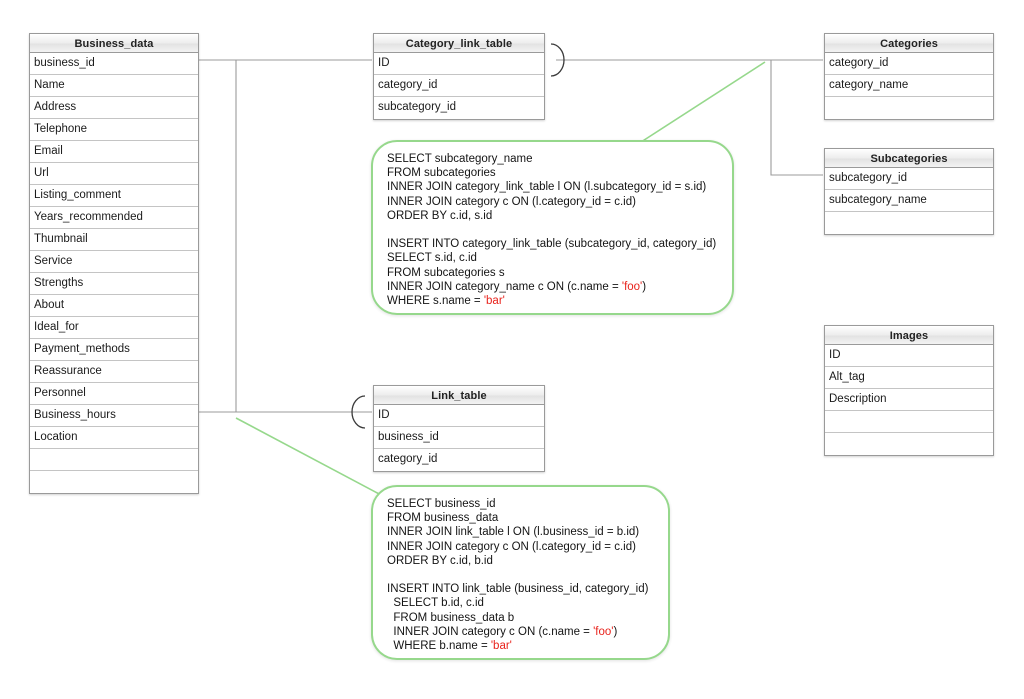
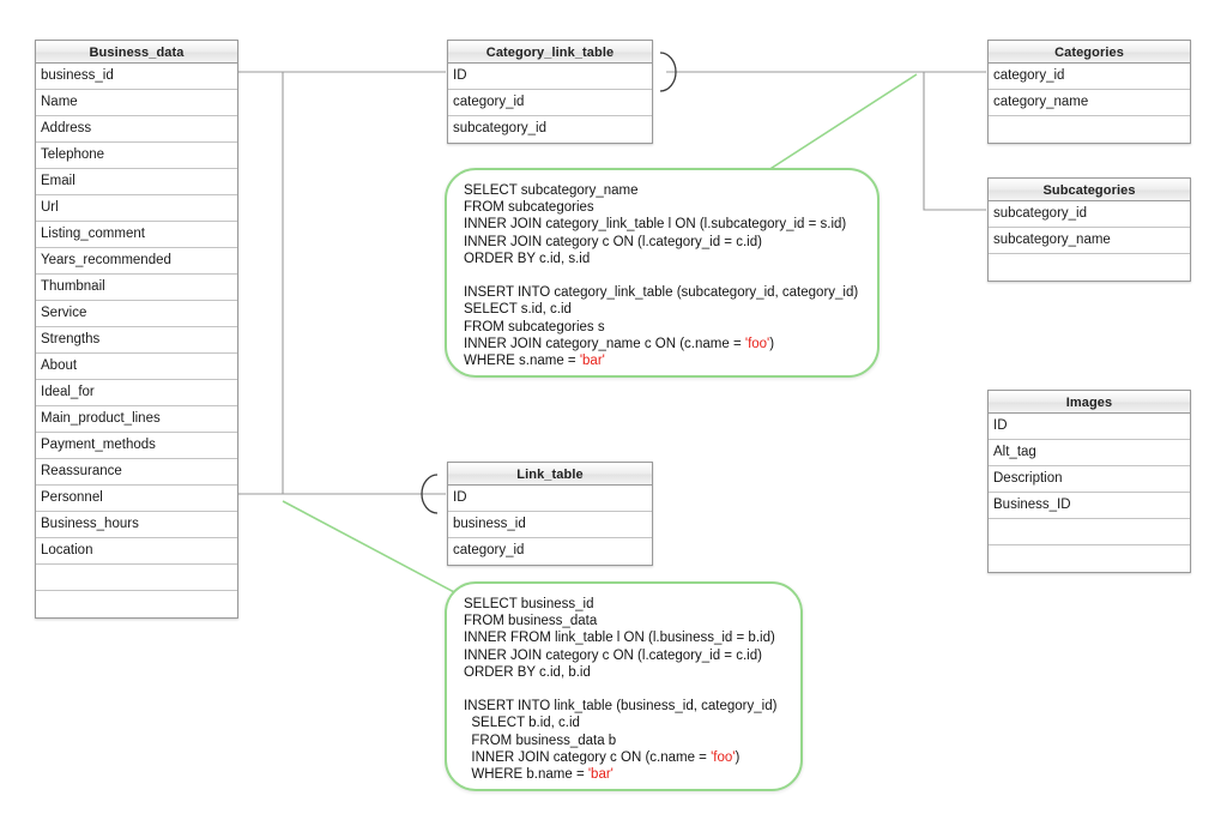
  Business_data
  business_id
  Name
  Address
  Telephone
  Email
  Url
  Listing_comment
  Years_recommended
  Thumbnail
  Service
  Strengths
  About
  Ideal_for
+ Main_product_lines
  Payment_methods
  Reassurance
  Personnel
  Business_hours
  Location
  Category_link_table
  ID
  category_id
  subcategory_id
  Categories
  category_id
  category_name
  Subcategories
  subcategory_id
  subcategory_name
  Images
  ID
  Alt_tag
  Description
+ Business_ID
  Link_table
  ID
  business_id
  category_id
  SELECT subcategory_name FROM subcategories INNER JOIN category_link_table l ON (l.subcategory_id = s.id) INNER JOIN category c ON (l.category_id = c.id) ORDER BY c.id, s.id INSERT INTO category_link_table (subcategory_id, category_id) SELECT s.id, c.id FROM subcategories s INNER JOIN category_name c ON (c.name = 'foo') WHERE s.name = 'bar'
- SELECT business_id FROM business_data INNER JOIN link_table l ON (l.business_id = b.id) INNER JOIN category c ON (l.category_id = c.id) ORDER BY c.id, b.id INSERT INTO link_table (business_id, category_id) SELECT b.id, c.id FROM business_data b INNER JOIN category c ON (c.name = 'foo') WHERE b.name = 'bar'
+ SELECT business_id FROM business_data INNER FROM link_table l ON (l.business_id = b.id) INNER JOIN category c ON (l.category_id = c.id) ORDER BY c.id, b.id INSERT INTO link_table (business_id, category_id) SELECT b.id, c.id FROM business_data b INNER JOIN category c ON (c.name = 'foo') WHERE b.name = 'bar'
